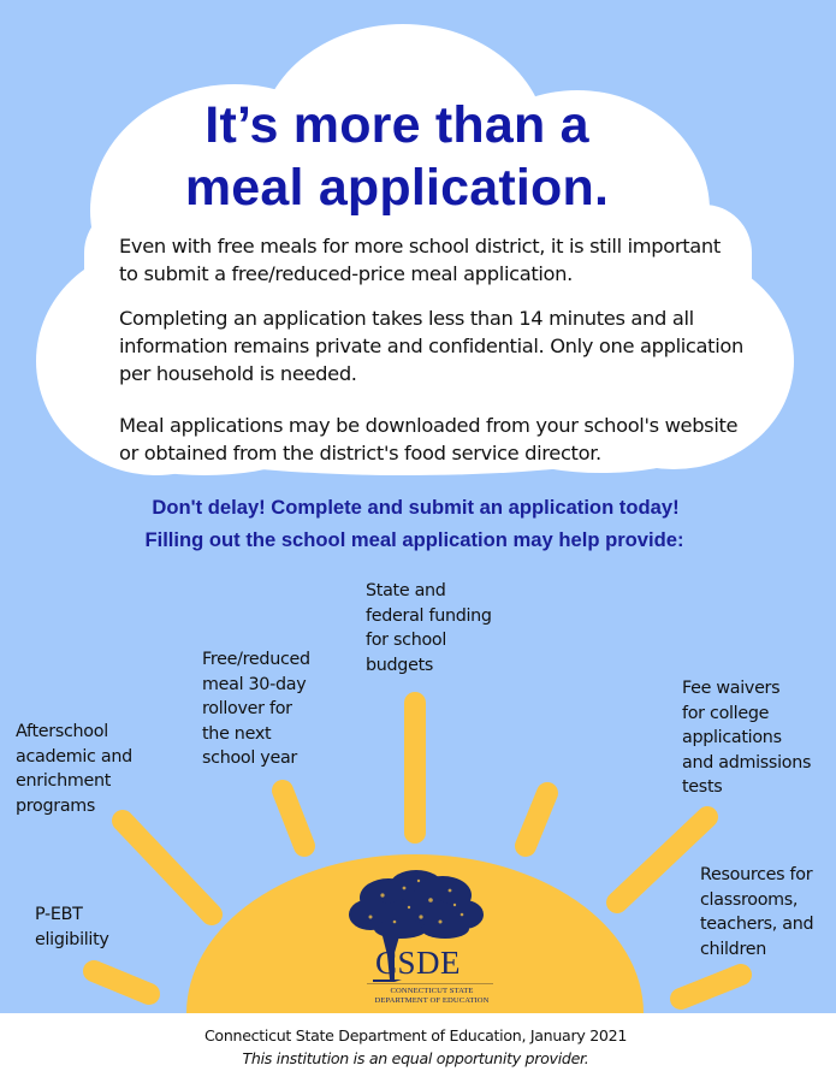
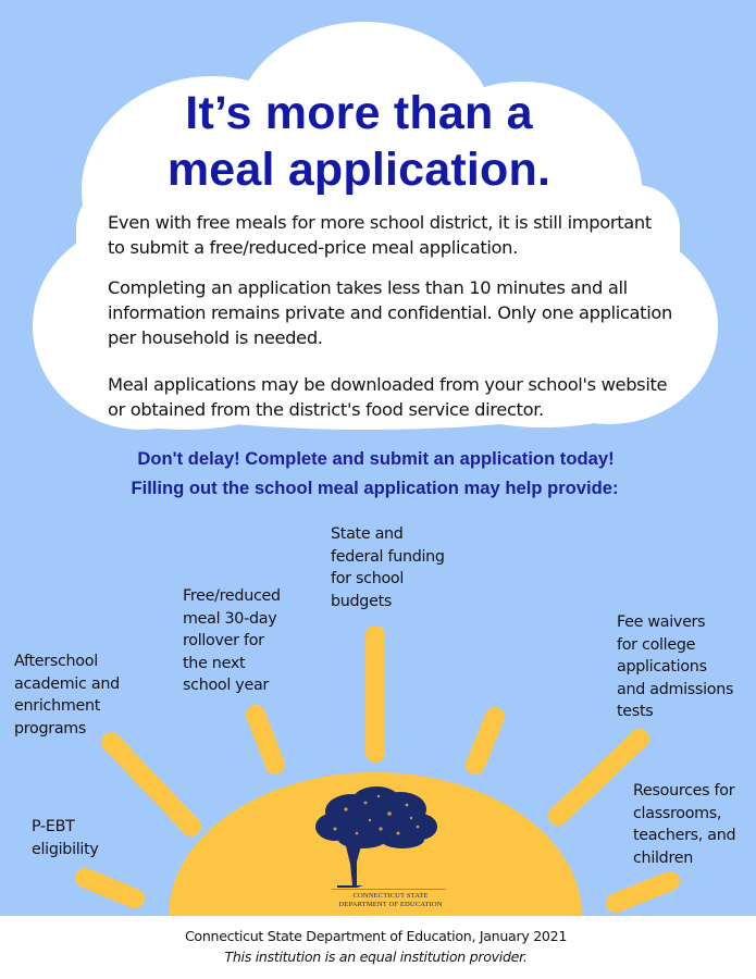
  It’s more than a
  meal application.
  Even with free meals for more school district, it is still important to submit a free/reduced-price meal application.
- Completing an application takes less than 14 minutes and all information remains private and confidential. Only one application per household is needed.
+ Completing an application takes less than 10 minutes and all information remains private and confidential. Only one application per household is needed.
  Meal applications may be downloaded from your school's website or obtained from the district's food service director.
  Don't delay! Complete and submit an application today!
  Filling out the school meal application may help provide:
  State and
  federal funding
  for school
  budgets
  Free/reduced
  meal 30-day
  rollover for
  the next
  school year
  Fee waivers
  for college
  applications
  and admissions
  tests
  Afterschool
  academic and
  enrichment
  programs
  Resources for
  classrooms,
  teachers, and
  children
  P-EBT
  eligibility
- CSDE
  Connecticut State Department of Education, January 2021
- This institution is an equal opportunity provider.
+ This institution is an equal institution provider.
